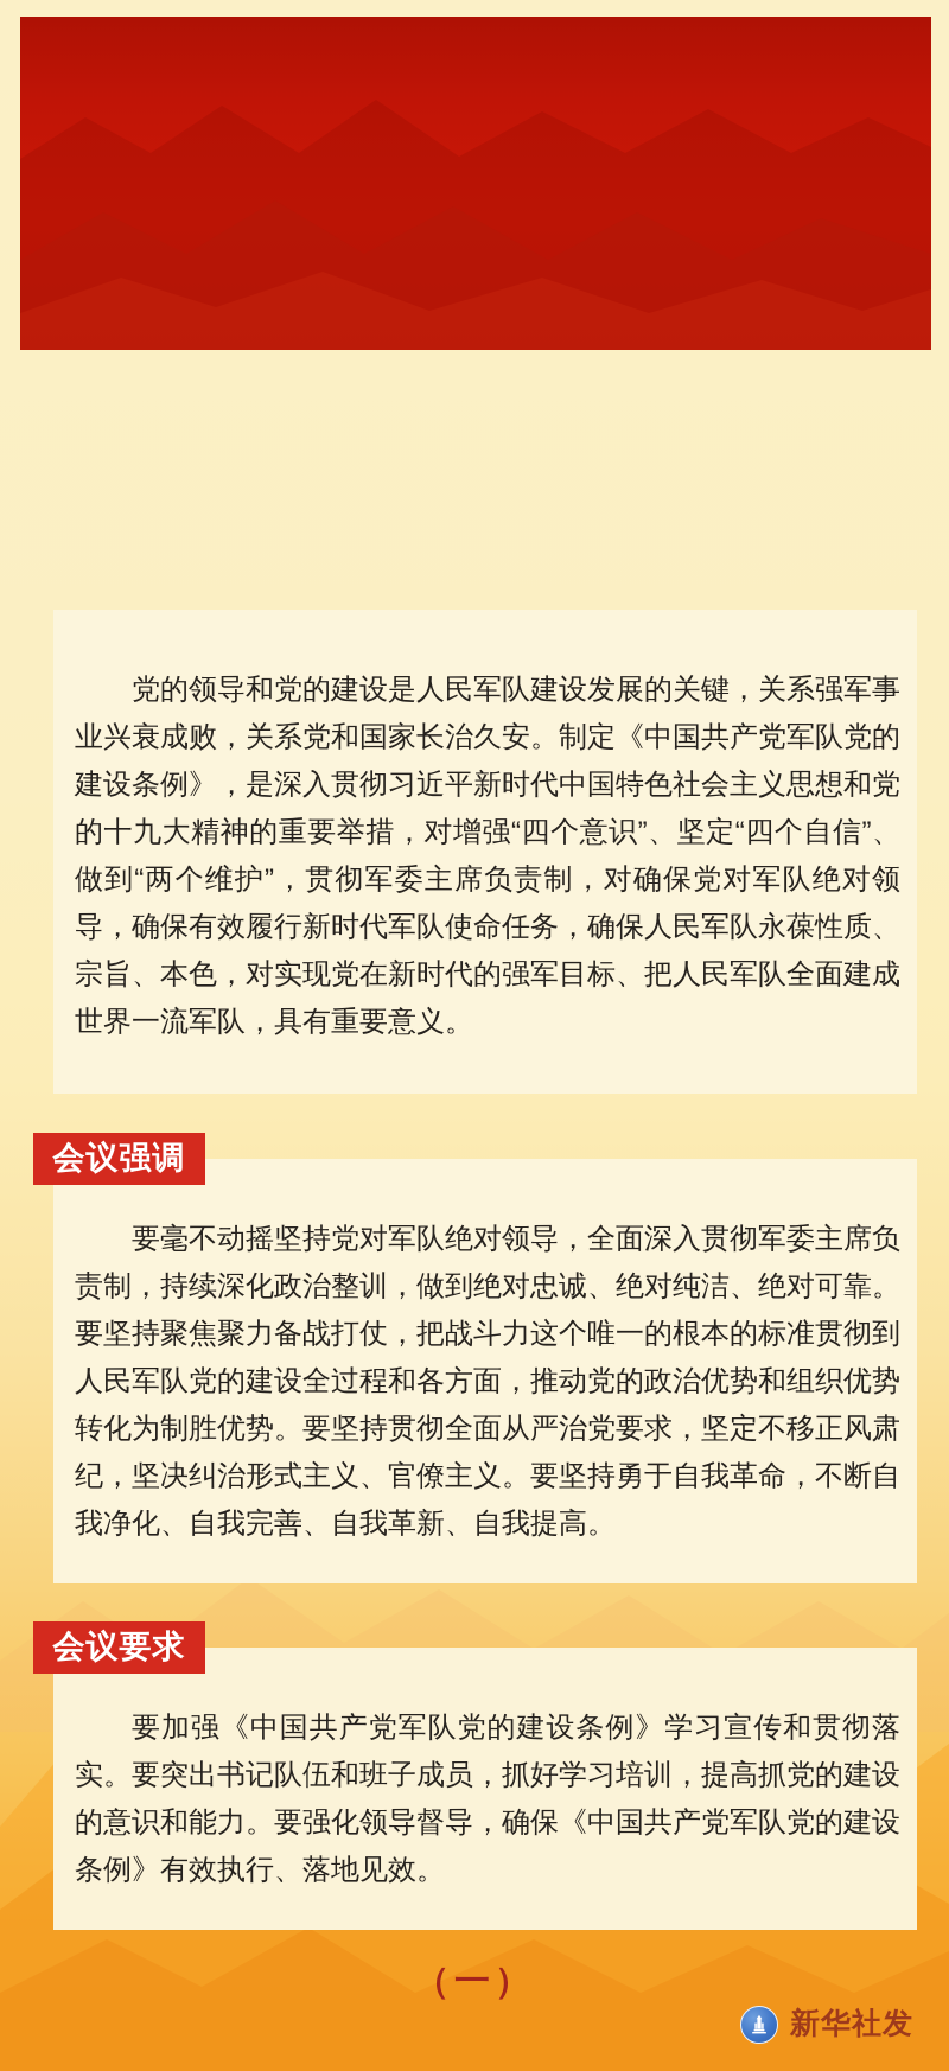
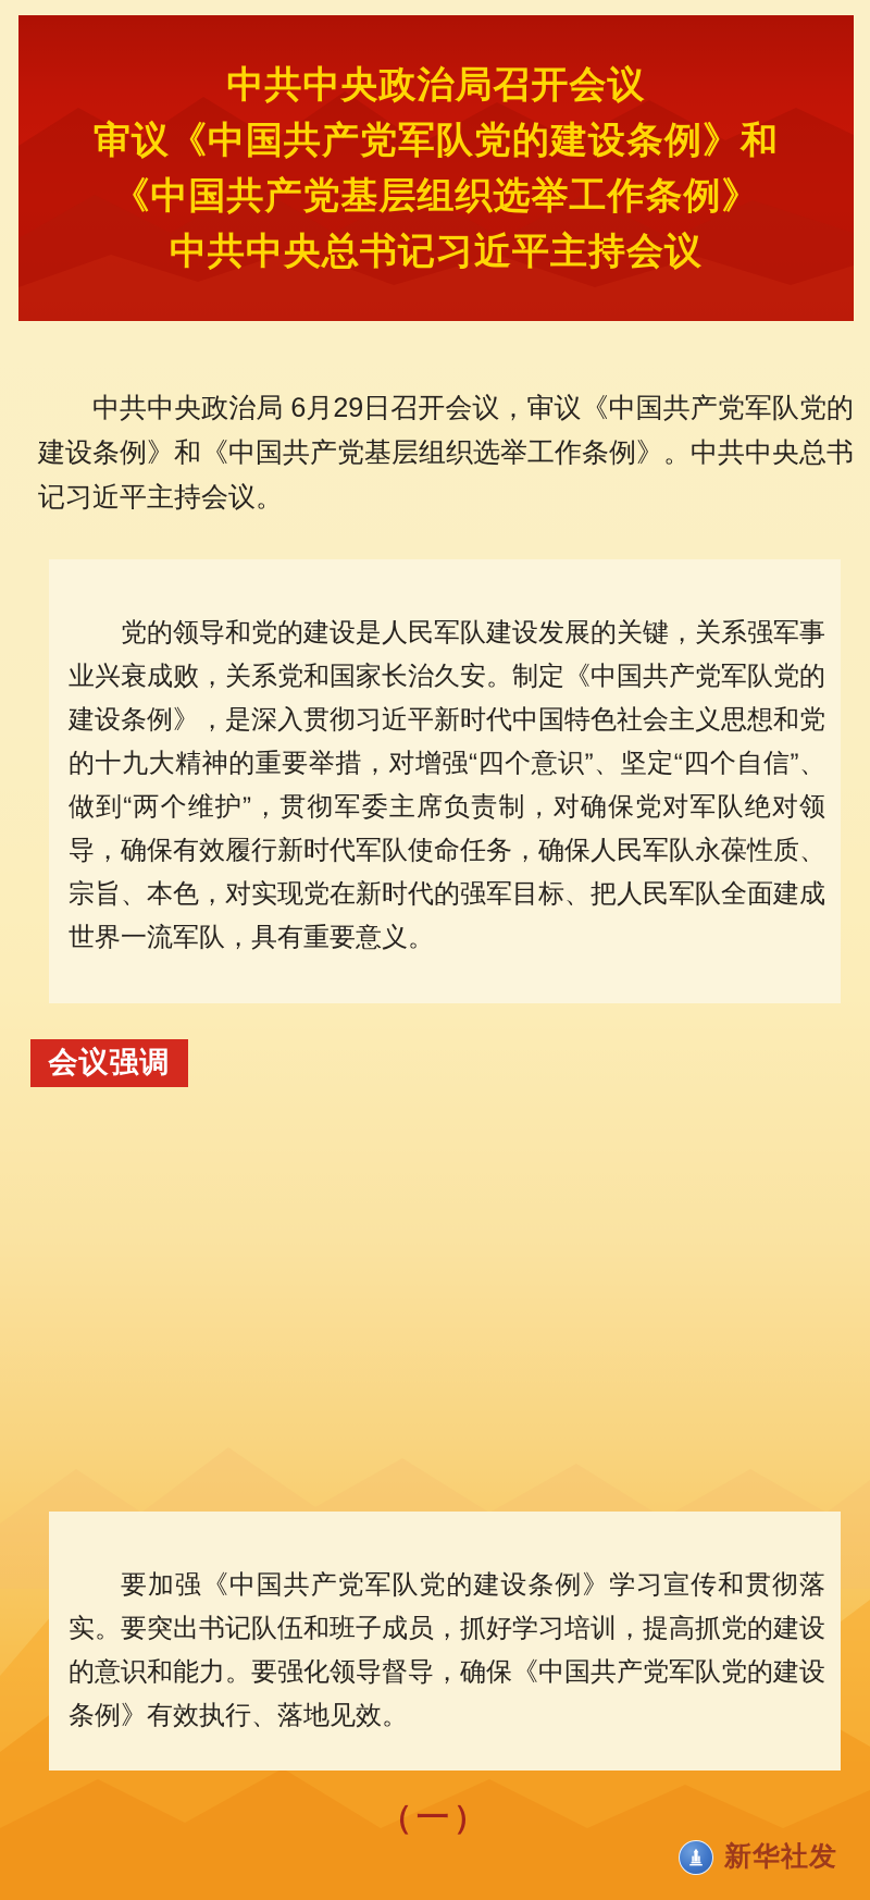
+ 中共中央政治局召开会议
+ 审议《中国共产党军队党的建设条例》和
+ 《中国共产党基层组织选举工作条例》
+ 中共中央总书记习近平主持会议
+ 中共中央政治局 6月29日召开会议，审议《中国共产党军队党的建设条例》和《中国共产党基层组织选举工作条例》。中共中央总书记习近平主持会议。
  党的领导和党的建设是人民军队建设发展的关键，关系强军事业兴衰成败，关系党和国家长治久安。制定《中国共产党军队党的建设条例》，是深入贯彻习近平新时代中国特色社会主义思想和党的十九大精神的重要举措，对增强“四个意识”、坚定“四个自信”、做到“两个维护”，贯彻军委主席负责制，对确保党对军队绝对领导，确保有效履行新时代军队使命任务，确保人民军队永葆性质、宗旨、本色，对实现党在新时代的强军目标、把人民军队全面建成世界一流军队，具有重要意义。
  会议强调
- 要毫不动摇坚持党对军队绝对领导，全面深入贯彻军委主席负责制，持续深化政治整训，做到绝对忠诚、绝对纯洁、绝对可靠。要坚持聚焦聚力备战打仗，把战斗力这个唯一的根本的标准贯彻到人民军队党的建设全过程和各方面，推动党的政治优势和组织优势转化为制胜优势。要坚持贯彻全面从严治党要求，坚定不移正风肃纪，坚决纠治形式主义、官僚主义。要坚持勇于自我革命，不断自我净化、自我完善、自我革新、自我提高。
- 会议要求
  要加强《中国共产党军队党的建设条例》学习宣传和贯彻落实。要突出书记队伍和班子成员，抓好学习培训，提高抓党的建设的意识和能力。要强化领导督导，确保《中国共产党军队党的建设条例》有效执行、落地见效。
  （一）
  新华社发
